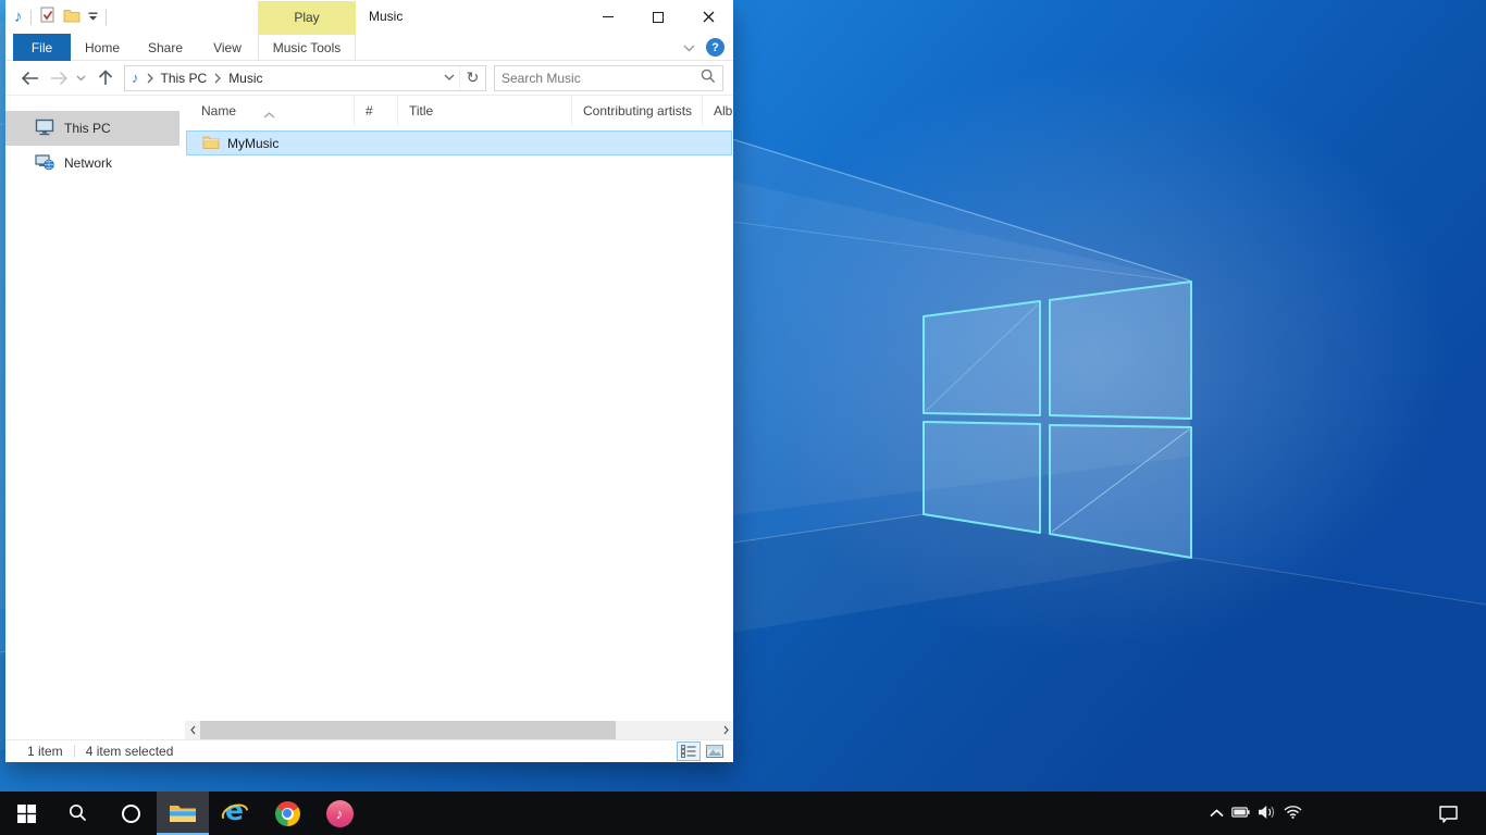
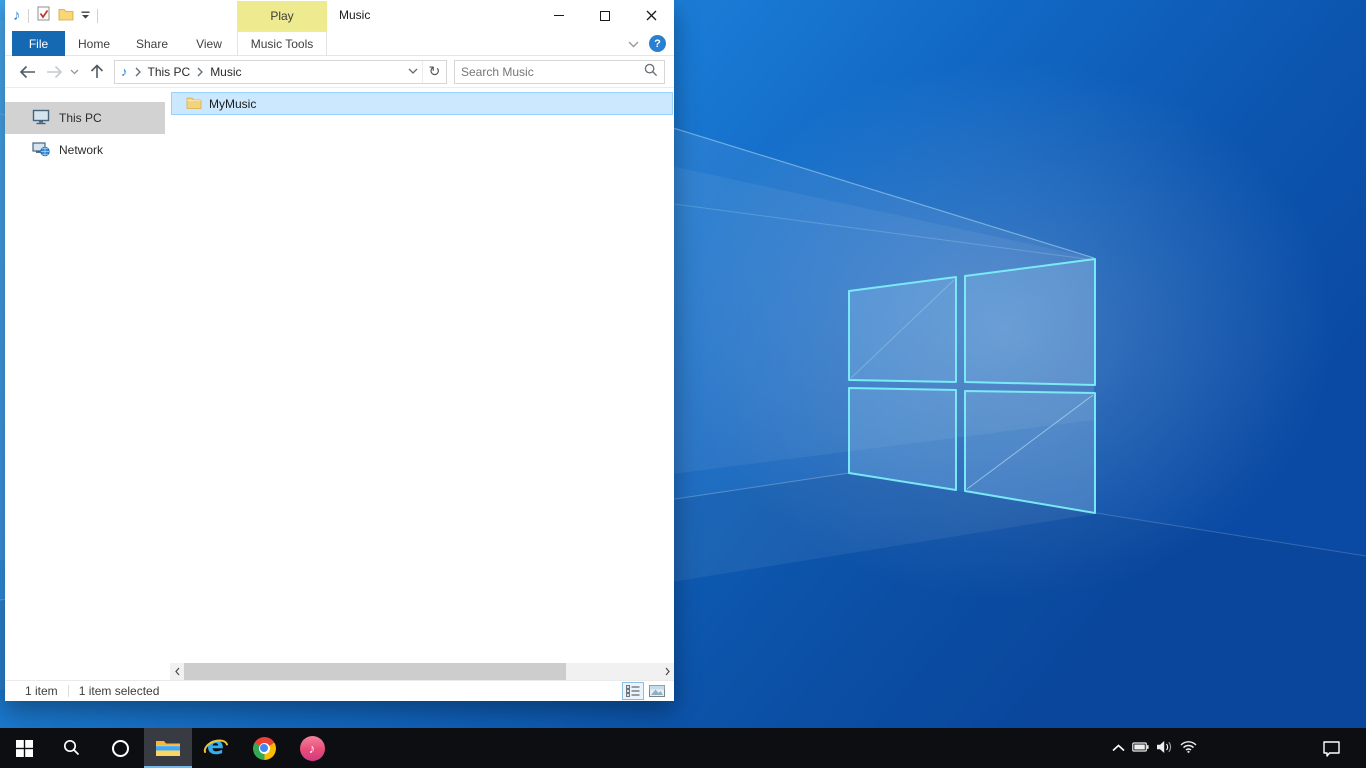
  ♪
  Play
  Music
  File
  Home
  Share
  View
  Music Tools
  ?
  ♪
  This PC
  Music
  ↻
  Search Music
  This PC
  Network
- Name
- #
- Title
- Contributing artists
- Alb
  MyMusic
  1 item
- 4 item selected
+ 1 item selected
  e
  ♪
